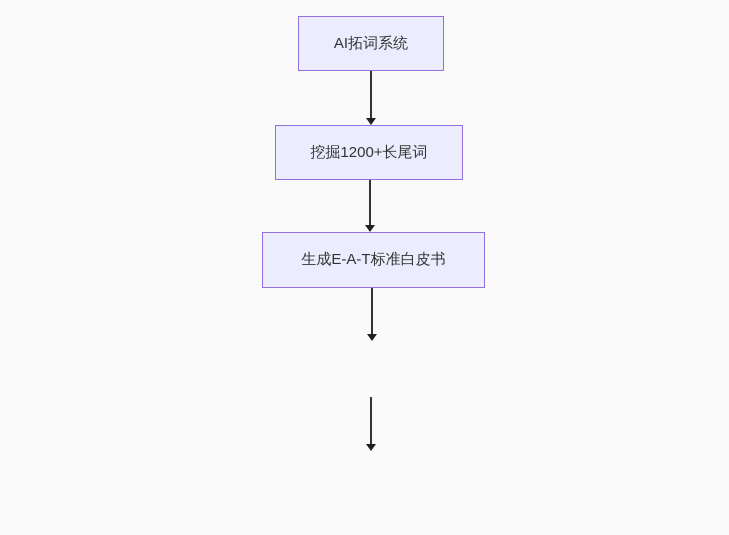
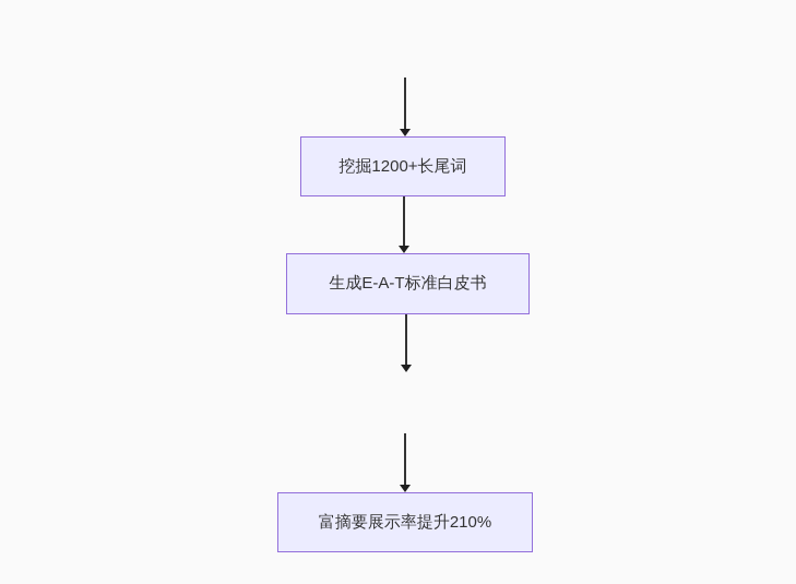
- AI拓词系统
  挖掘1200+长尾词
  生成E-A-T标准白皮书
+ 富摘要展示率提升210%
